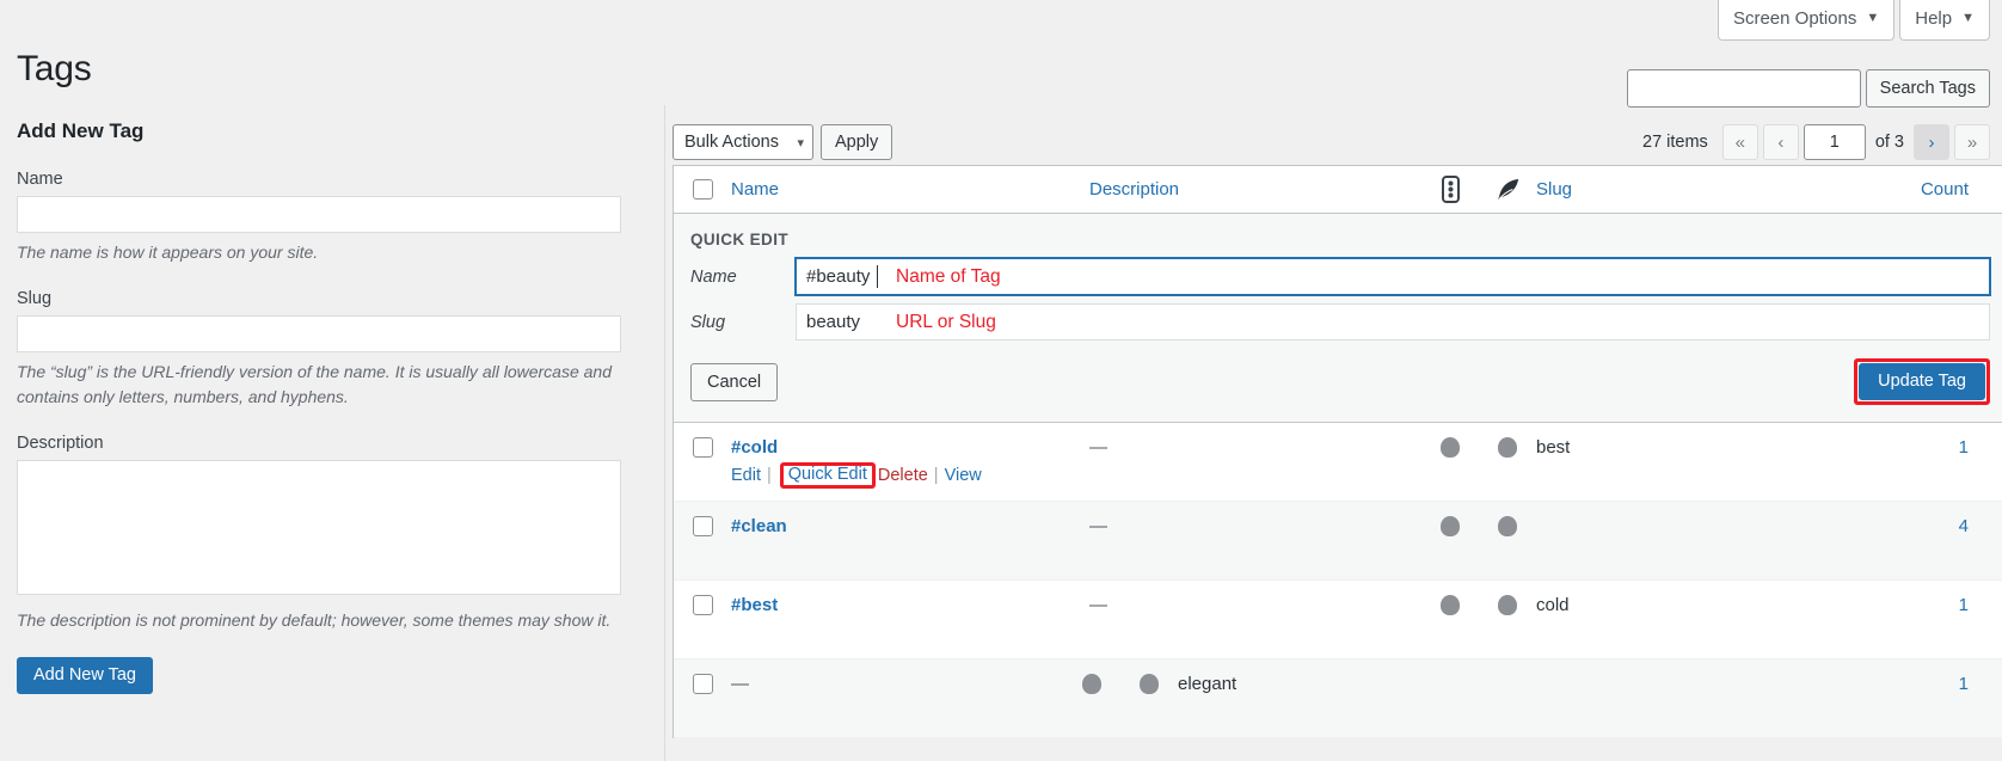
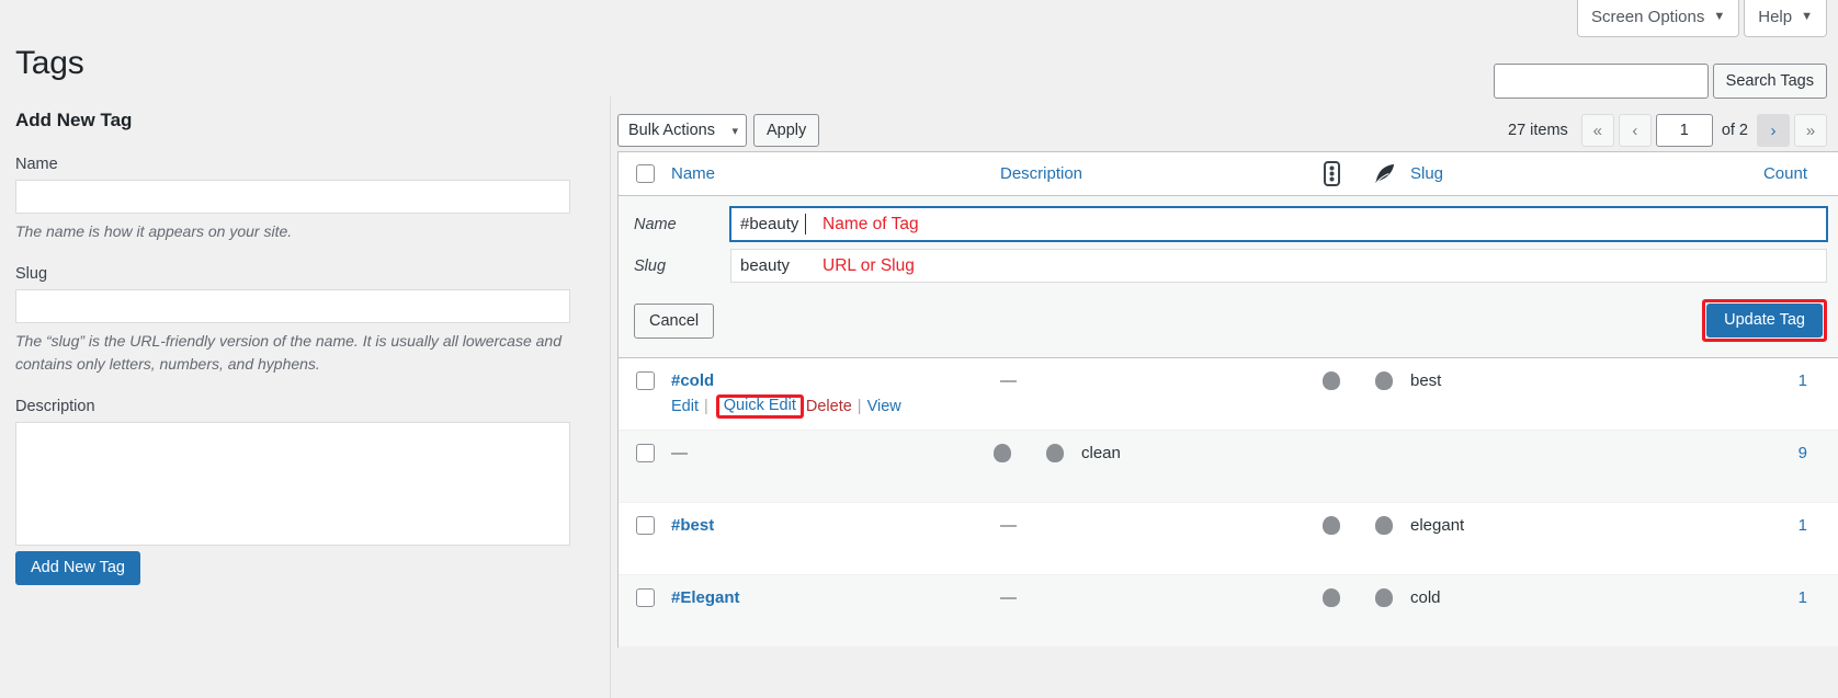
  Screen Options
  ▼
  Help
  ▼
  Tags
  Search Tags
  Add New Tag
  Name
  The name is how it appears on your site.
  Slug
  The “slug” is the URL-friendly version of the name. It is usually all lowercase and contains only letters, numbers, and hyphens.
  Description
- The description is not prominent by default; however, some themes may show it.
  Add New Tag
  Bulk Actions
  ▾
  Apply
  27 items
  «
  ‹
  1
- of 3
+ of 2
  ›
  »
  Name
  Description
  Slug
  Count
- QUICK EDIT
  Name
  #beauty
  Name of Tag
  Slug
  beauty
  URL or Slug
  Cancel
  Update Tag
  #cold
  Edit
  |
  Quick Edit
  Delete
  |
  View
  —
  best
  1
- #clean
  —
+ clean
- 4
+ 9
  #best
  —
- cold
+ elegant
  1
+ #Elegant
  —
- elegant
+ cold
  1
